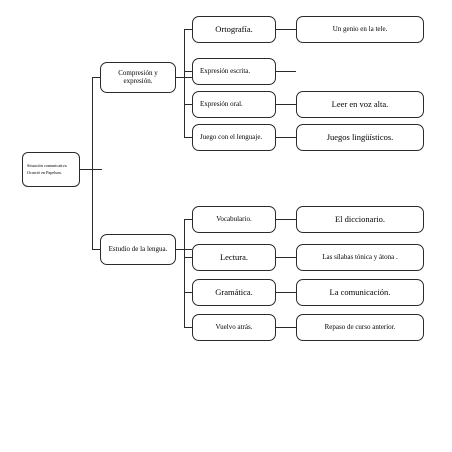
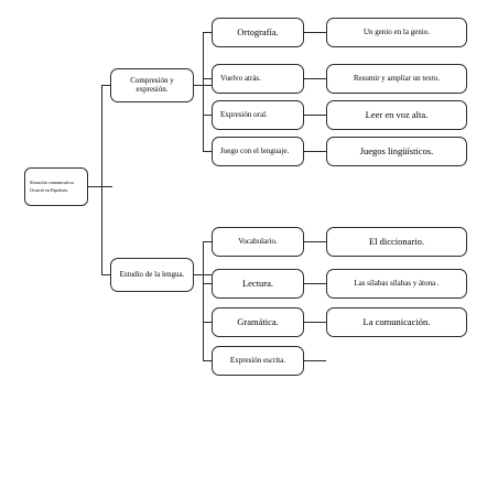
  Compresión y expresión.
  Estudio de la lengua.
  Ortografía.
- Expresión escrita.
+ Vuelvo atrás.
  Expresión oral.
  Juego con el lenguaje.
- Un genio en la tele.
+ Un genio en la genio.
+ Resumir y ampliar un texto.
  Leer en voz alta.
  Juegos lingüísticos.
  Vocabulario.
  Lectura.
  Gramática.
- Vuelvo atrás.
+ Expresión escrita.
  El diccionario.
- Las sílabas tónica y átona .
+ Las sílabas sílabas y átona .
  La comunicación.
- Repaso de curso anterior.
